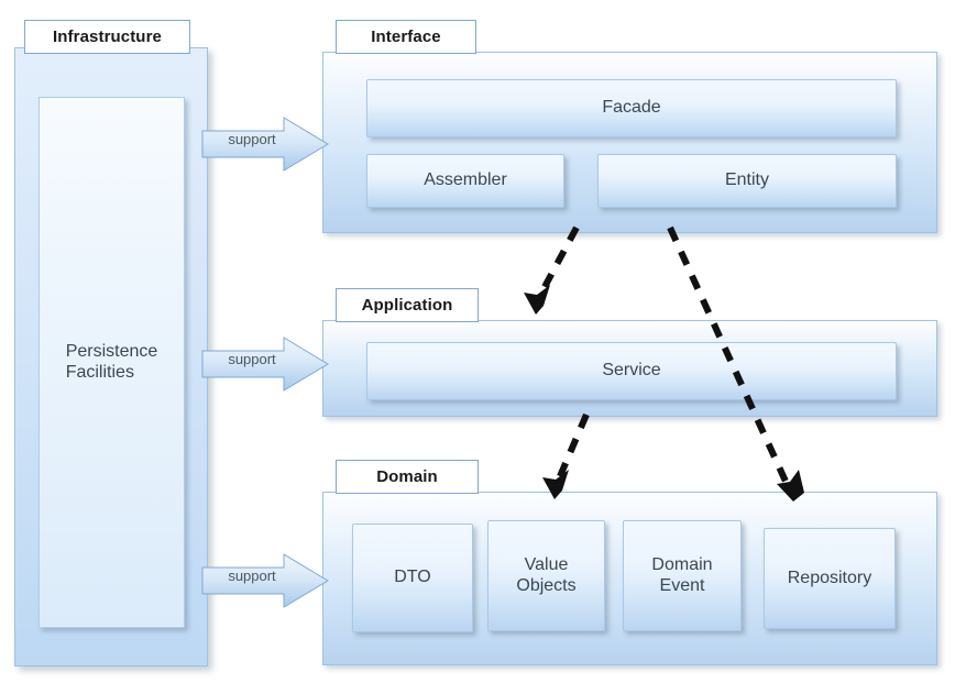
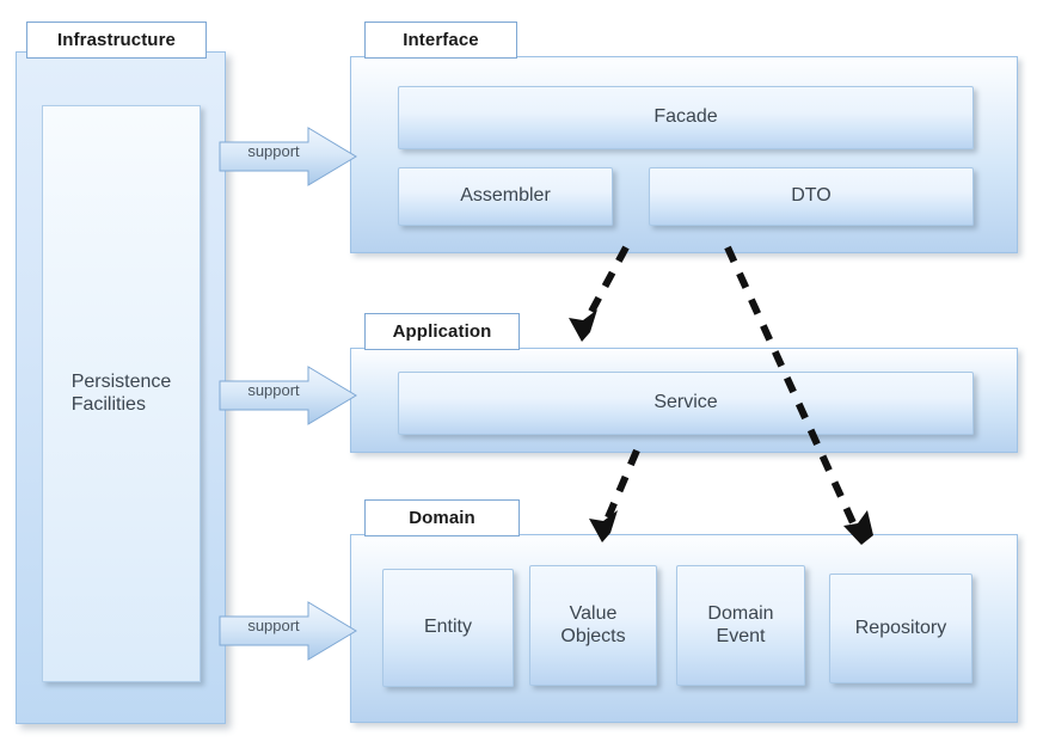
  Infrastructure
  Persistence
  Facilities
  Interface
  Facade
  Assembler
- Entity
+ DTO
  Application
  Service
  Domain
- DTO
+ Entity
  Value
  Objects
  Domain
  Event
  Repository
  support
  support
  support
